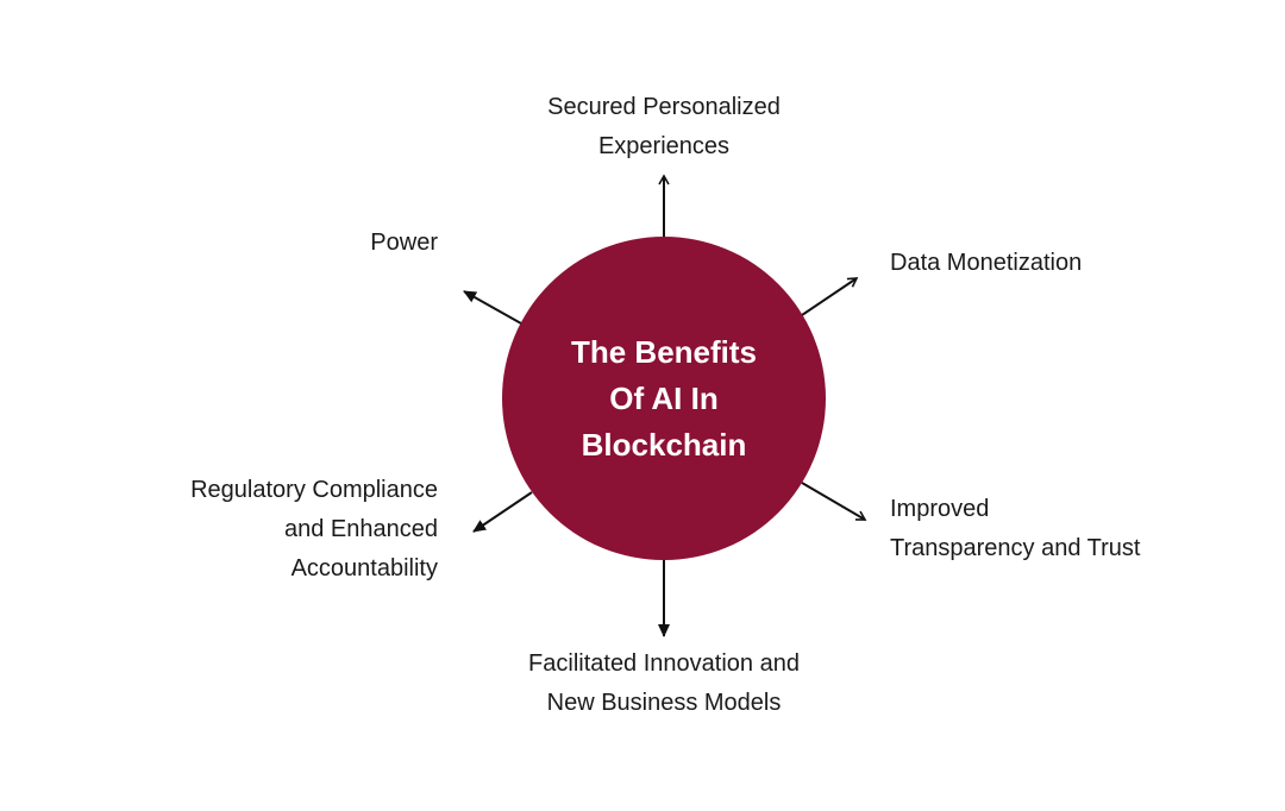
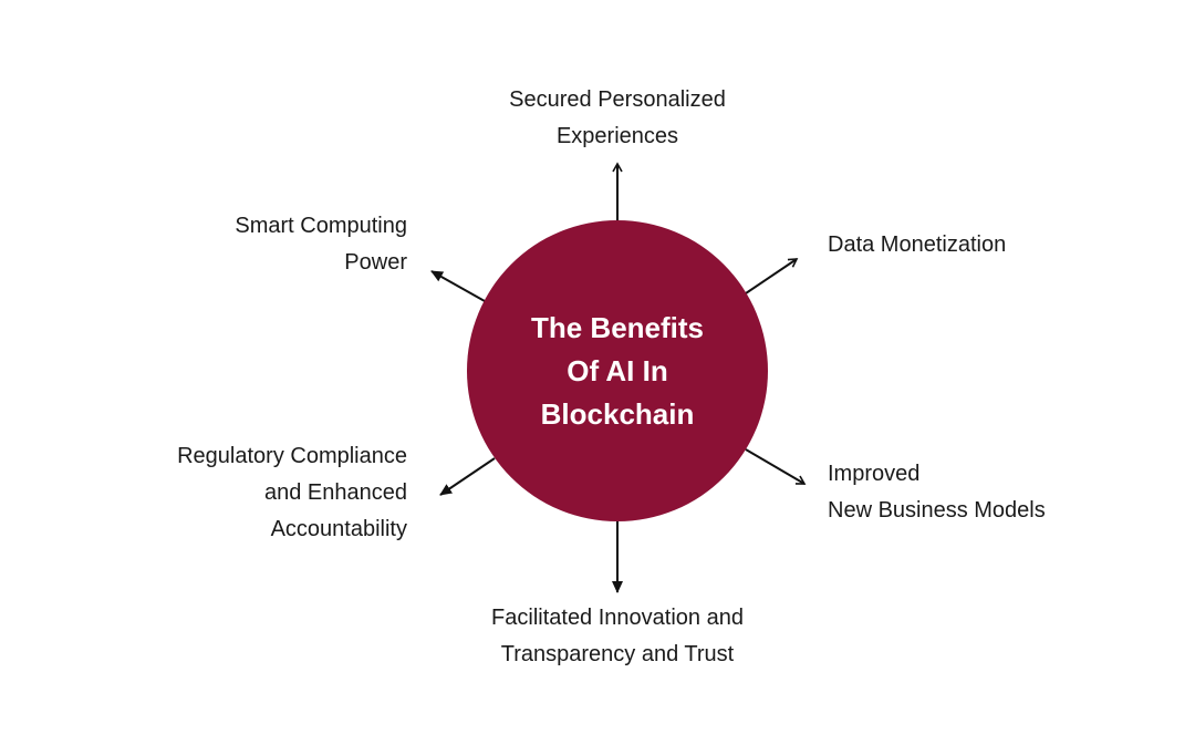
  The Benefits
  Of AI In
  Blockchain
  Secured Personalized
  Experiences
  Data Monetization
  Improved
- Transparency and Trust
+ New Business Models
  Facilitated Innovation and
- New Business Models
+ Transparency and Trust
  Regulatory Compliance
  and Enhanced
  Accountability
+ Smart Computing
  Power
